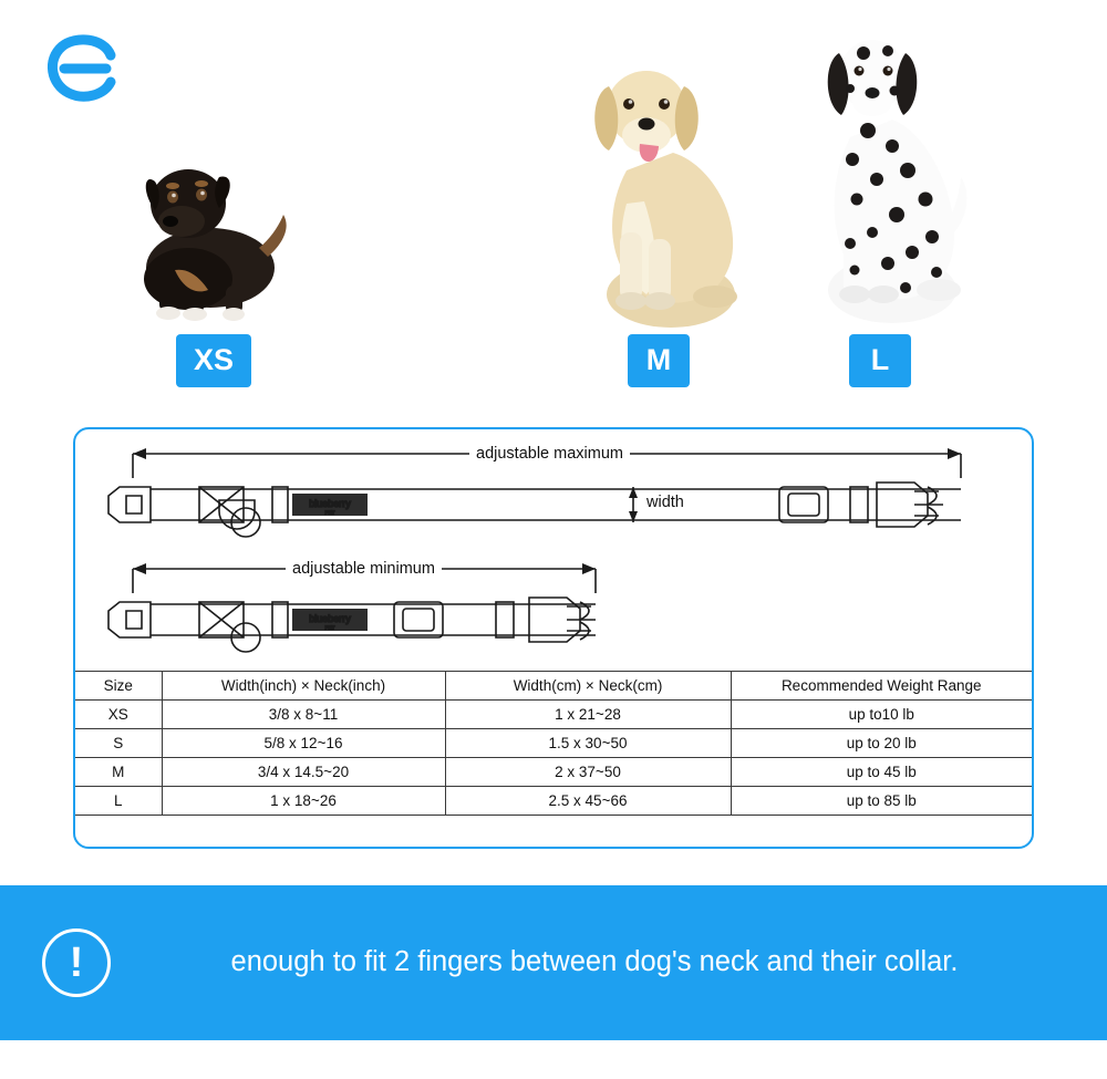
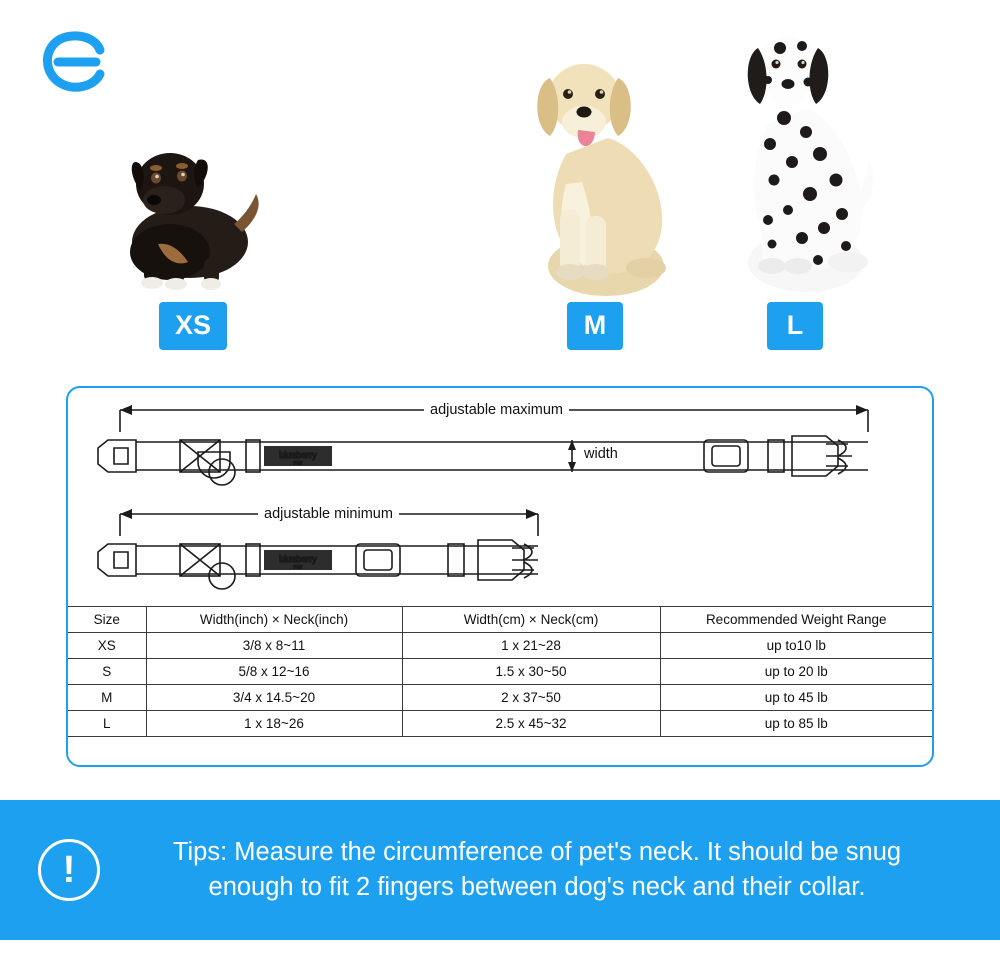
  XS
  M
  L
  adjustable maximum
  adjustable minimum
  width
  Size	Width(inch) × Neck(inch)	Width(cm) × Neck(cm)	Recommended Weight Range
  XS	3/8 x 8~11	1 x 21~28	up to10 lb
  S	5/8 x 12~16	1.5 x 30~50	up to 20 lb
  M	3/4 x 14.5~20	2 x 37~50	up to 45 lb
- L	1 x 18~26	2.5 x 45~66	up to 85 lb
+ L	1 x 18~26	2.5 x 45~32	up to 85 lb
  !
+ Tips: Measure the circumference of pet's neck. It should be snug
  enough to fit 2 fingers between dog's neck and their collar.
